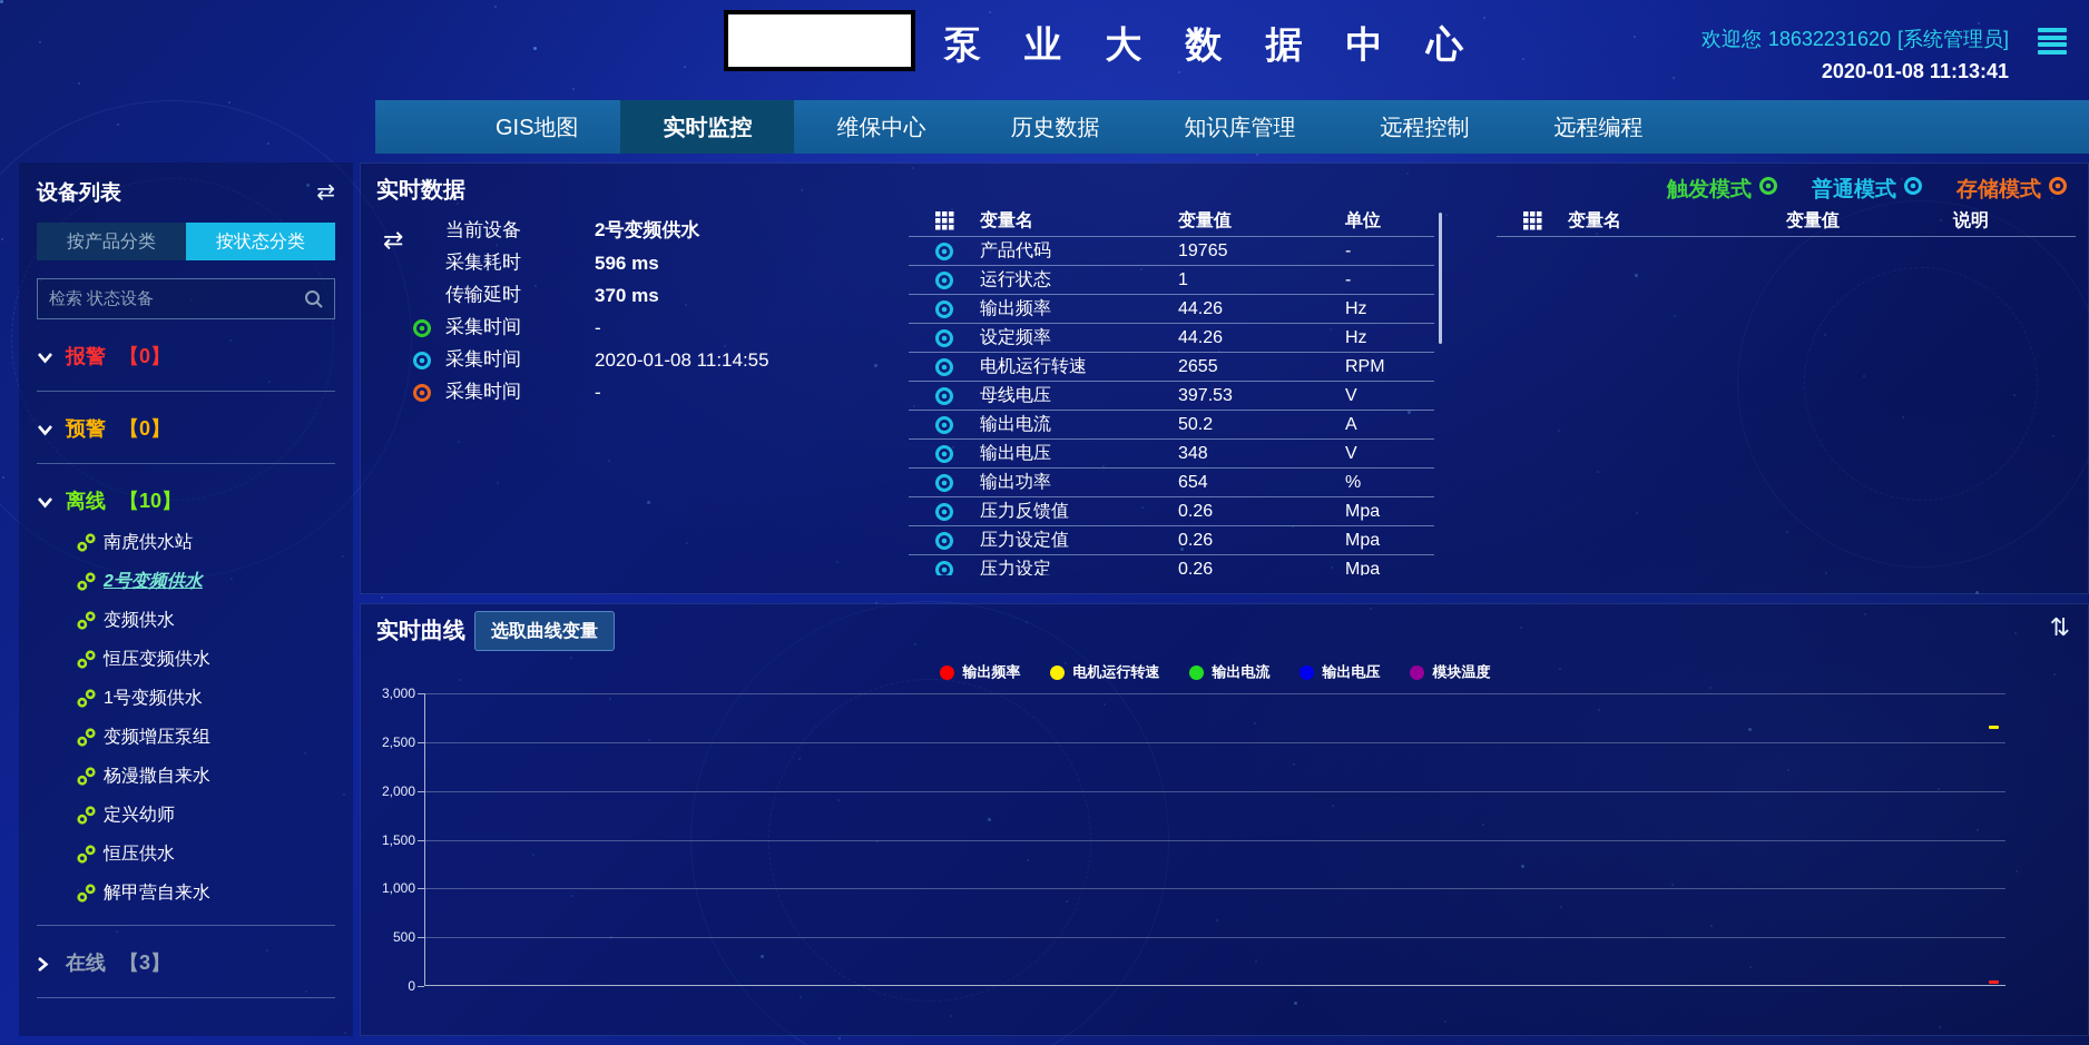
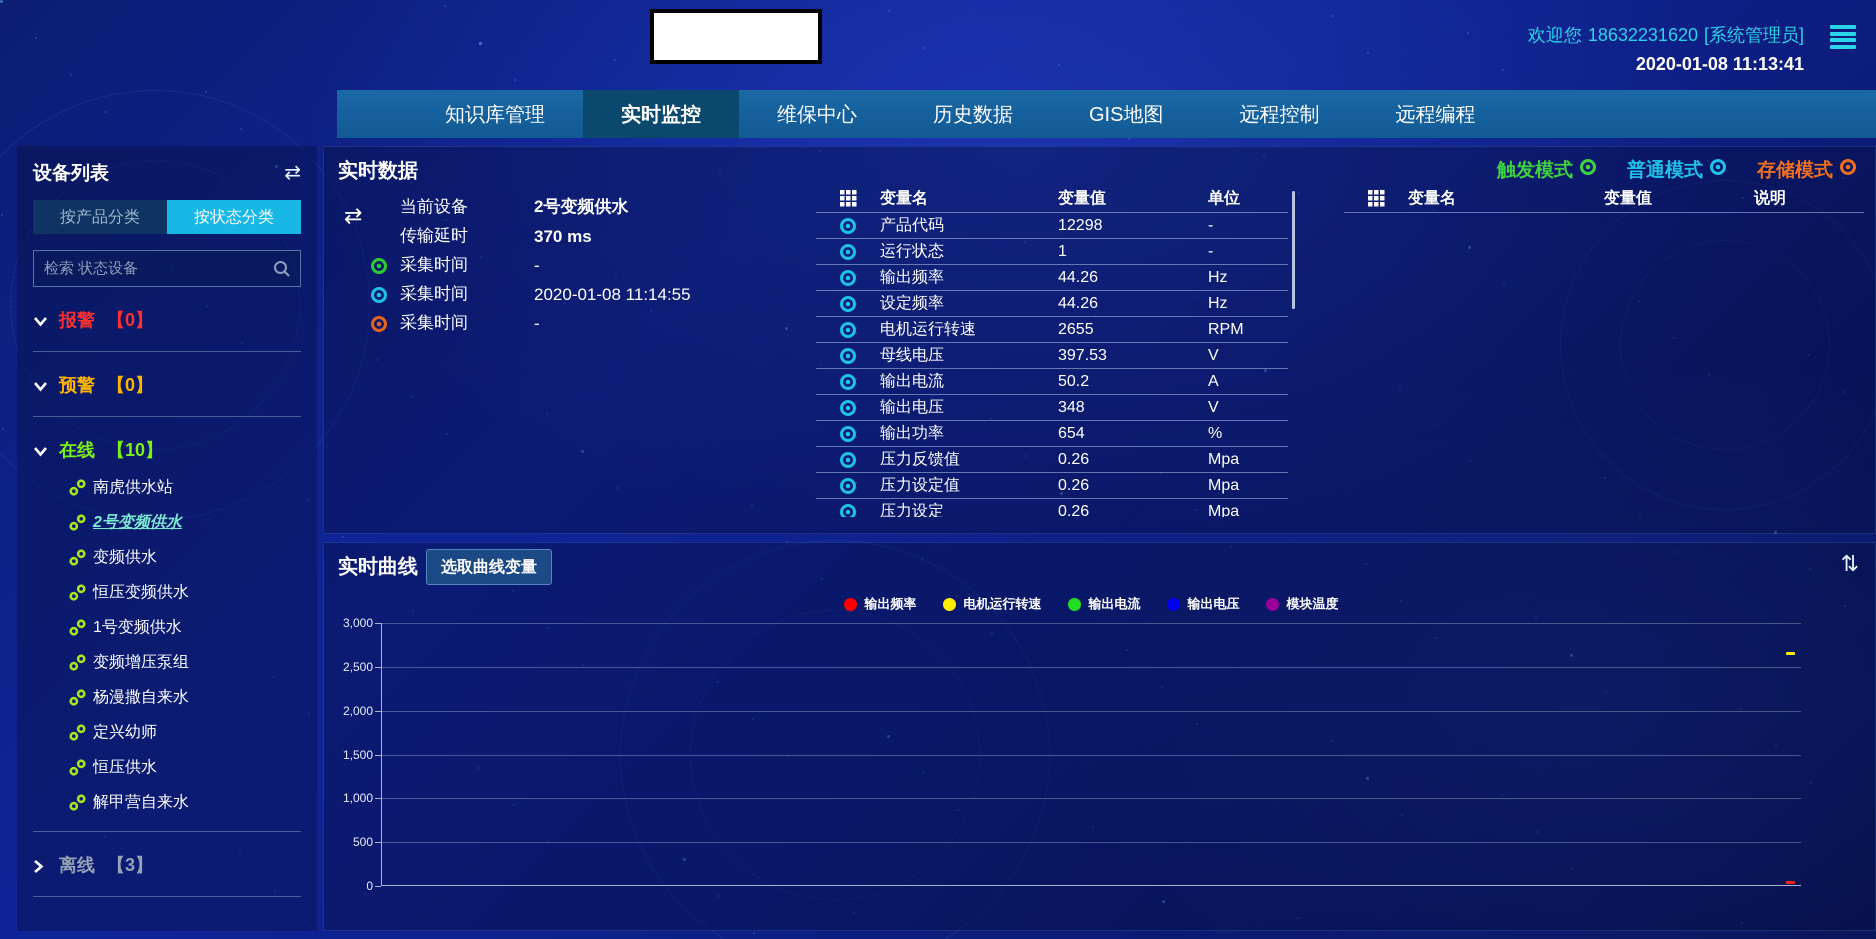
- 泵 业 大 数 据 中 心
  欢迎您 18632231620 [系统管理员]
  2020-01-08 11:13:41
- GIS地图
+ 知识库管理
  实时监控
  维保中心
  历史数据
- 知识库管理
+ GIS地图
  远程控制
  远程编程
  设备列表
  ⇄
  按产品分类
  按状态分类
  检索 状态设备
  报警
  【0】
  预警
  【0】
- 离线
+ 在线
  【10】
  南虎供水站
  2号变频供水
  变频供水
  恒压变频供水
  1号变频供水
  变频增压泵组
  杨漫撒自来水
  定兴幼师
  恒压供水
  解甲营自来水
- 在线
+ 离线
  【3】
  实时数据
  ⇄
  当前设备
  2号变频供水
- 采集耗时
- 596 ms
  传输延时
  370 ms
  采集时间
  -
  采集时间
  2020-01-08 11:14:55
  采集时间
  -
  变量名
  变量值
  单位
  产品代码
- 19765
+ 12298
  -
  运行状态
  1
  -
  输出频率
  44.26
  Hz
  设定频率
  44.26
  Hz
  电机运行转速
  2655
  RPM
  母线电压
  397.53
  V
  输出电流
  50.2
  A
  输出电压
  348
  V
  输出功率
  654
  %
  压力反馈值
  0.26
  Mpa
  压力设定值
  0.26
  Mpa
  压力设定
  0.26
  Mpa
  变量名
  变量值
  说明
  触发模式
  普通模式
  存储模式
  实时曲线
  选取曲线变量
  ⇅
  输出频率
  电机运行转速
  输出电流
  输出电压
  模块温度
  3,000
  2,500
  2,000
  1,500
  1,000
  500
  0
